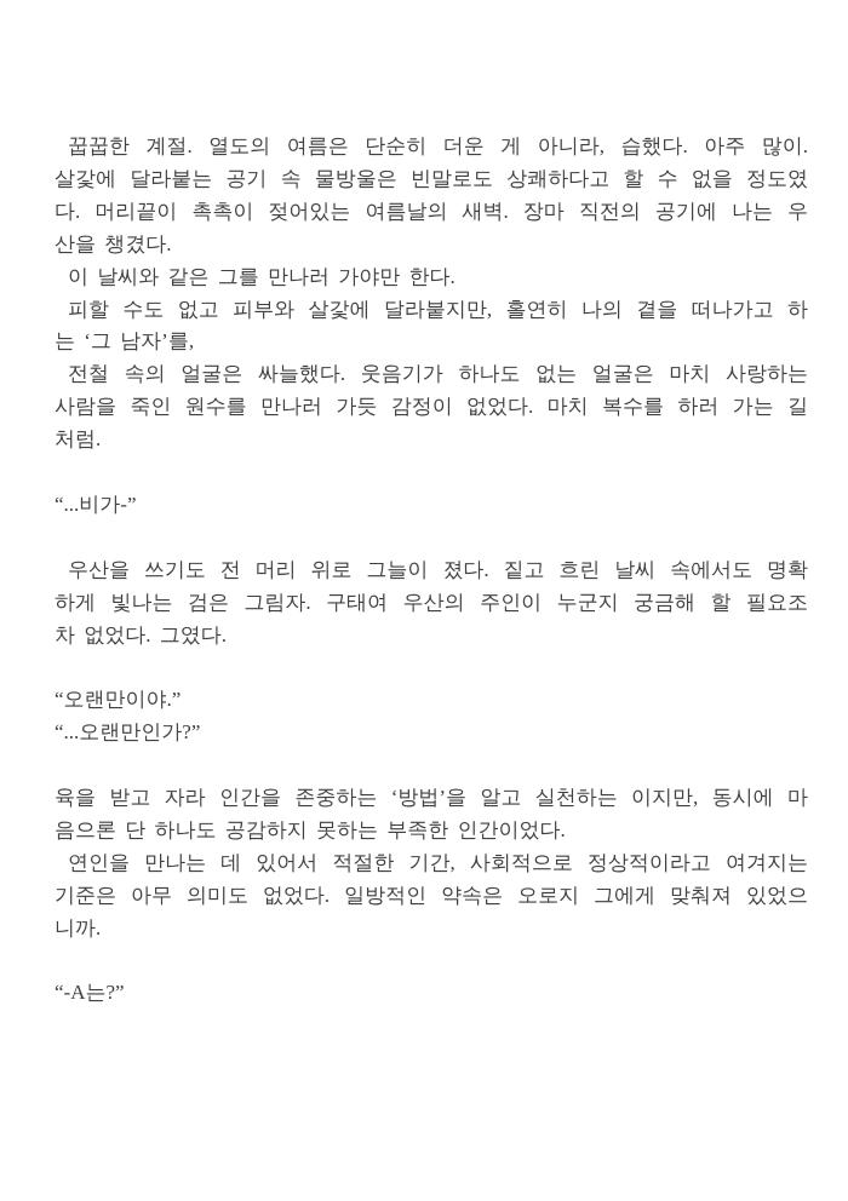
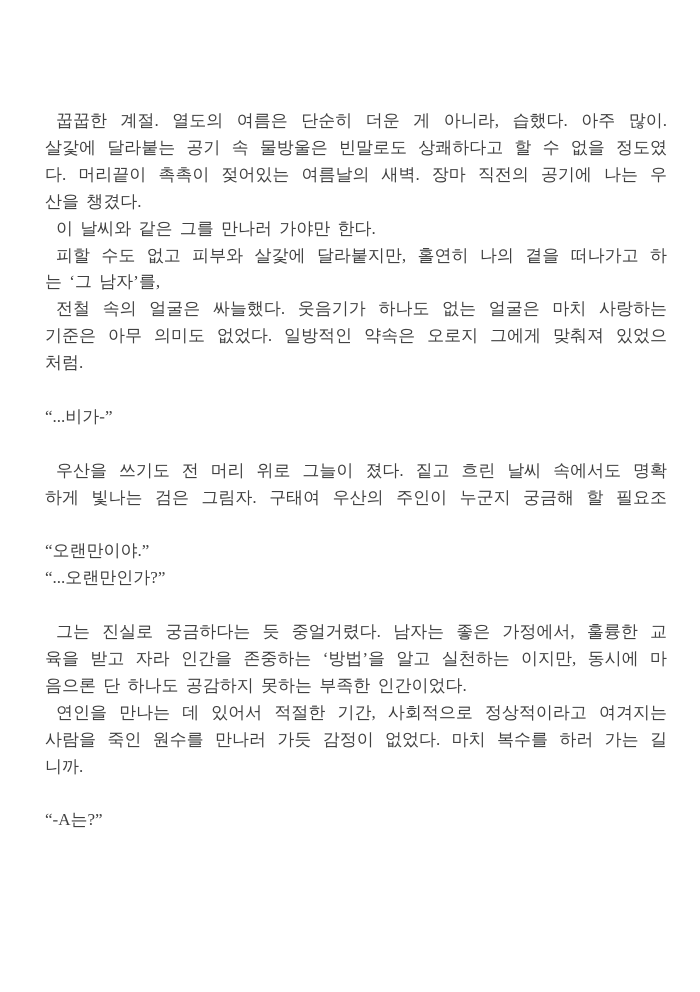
  꿉꿉한 계절. 열도의 여름은 단순히 더운 게 아니라, 습했다. 아주 많이.
  살갗에 달라붙는 공기 속 물방울은 빈말로도 상쾌하다고 할 수 없을 정도였
  다. 머리끝이 촉촉이 젖어있는 여름날의 새벽. 장마 직전의 공기에 나는 우
  산을 챙겼다.
  이 날씨와 같은 그를 만나러 가야만 한다.
  피할 수도 없고 피부와 살갗에 달라붙지만, 홀연히 나의 곁을 떠나가고 하
  는 ‘그 남자’를,
  전철 속의 얼굴은 싸늘했다. 웃음기가 하나도 없는 얼굴은 마치 사랑하는
- 사람을 죽인 원수를 만나러 가듯 감정이 없었다. 마치 복수를 하러 가는 길
+ 기준은 아무 의미도 없었다. 일방적인 약속은 오로지 그에게 맞춰져 있었으
  처럼.
  “...비가-”
  우산을 쓰기도 전 머리 위로 그늘이 졌다. 짙고 흐린 날씨 속에서도 명확
  하게 빛나는 검은 그림자. 구태여 우산의 주인이 누군지 궁금해 할 필요조
- 차 없었다. 그였다.
  “오랜만이야.”
  “...오랜만인가?”
+ 그는 진실로 궁금하다는 듯 중얼거렸다. 남자는 좋은 가정에서, 훌륭한 교
  육을 받고 자라 인간을 존중하는 ‘방법’을 알고 실천하는 이지만, 동시에 마
  음으론 단 하나도 공감하지 못하는 부족한 인간이었다.
  연인을 만나는 데 있어서 적절한 기간, 사회적으로 정상적이라고 여겨지는
- 기준은 아무 의미도 없었다. 일방적인 약속은 오로지 그에게 맞춰져 있었으
+ 사람을 죽인 원수를 만나러 가듯 감정이 없었다. 마치 복수를 하러 가는 길
  니까.
  “-A는?”
